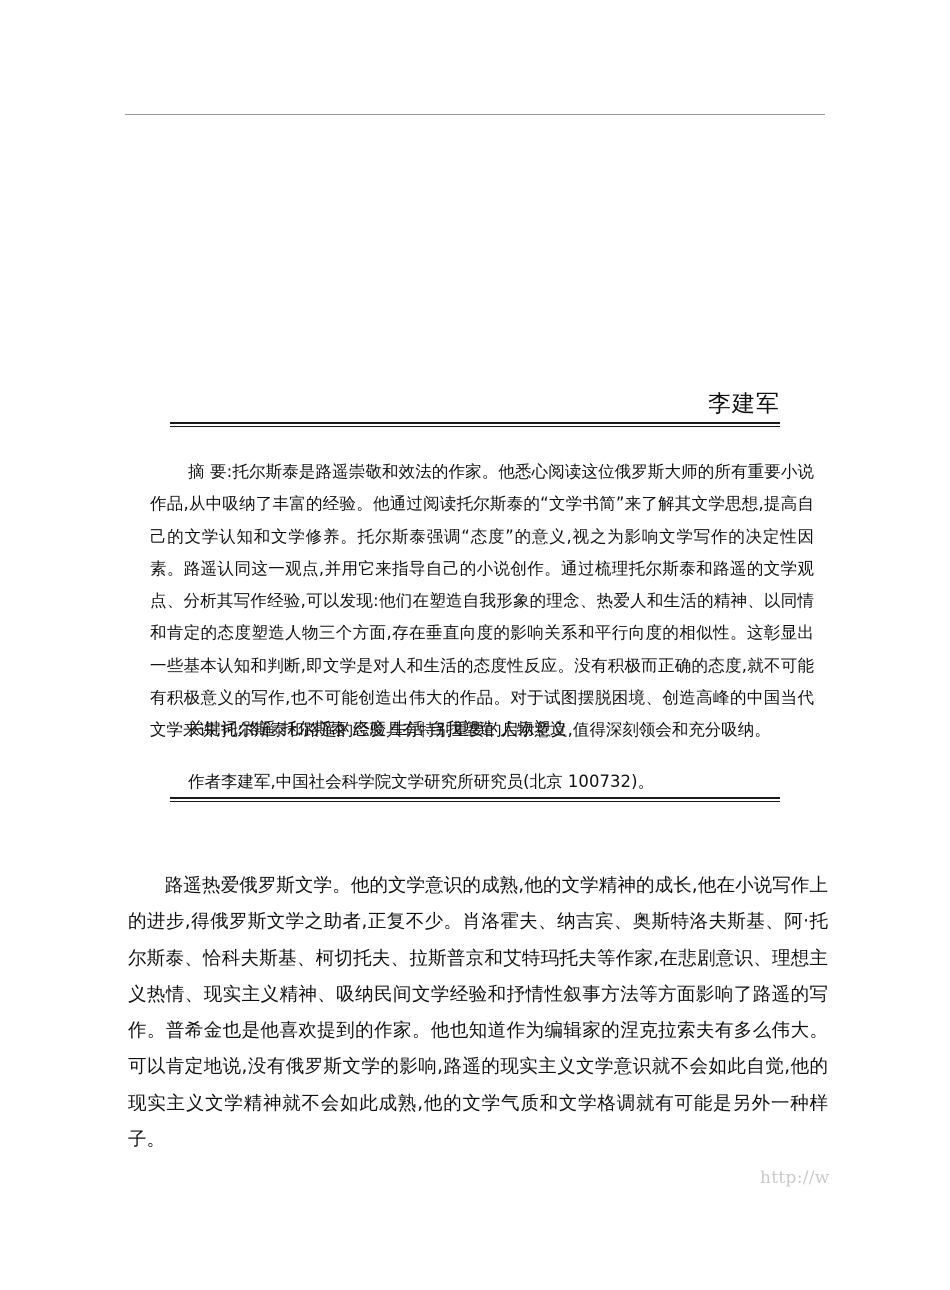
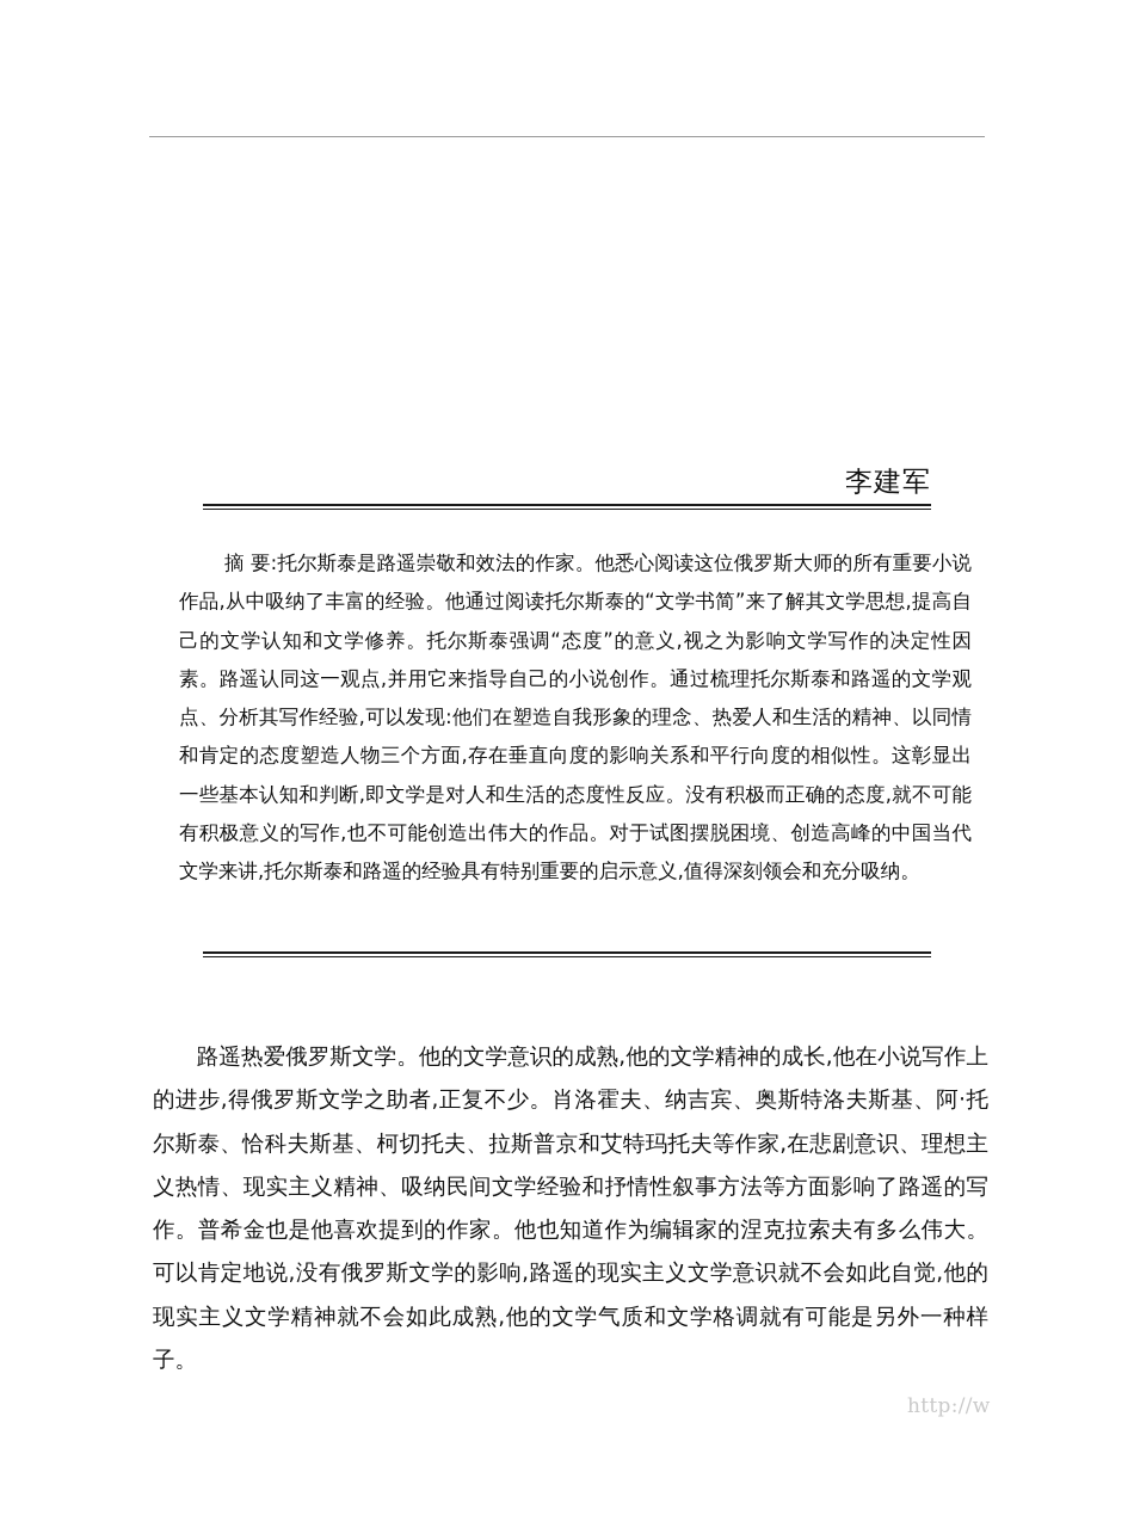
  李建军
  摘 要:托尔斯泰是路遥崇敬和效法的作家。他悉心阅读这位俄罗斯大师的所有重要小说作品,从中吸纳了丰富的经验。他通过阅读托尔斯泰的“文学书简”来了解其文学思想,提高自己的文学认知和文学修养。托尔斯泰强调“态度”的意义,视之为影响文学写作的决定性因素。路遥认同这一观点,并用它来指导自己的小说创作。通过梳理托尔斯泰和路遥的文学观点、分析其写作经验,可以发现:他们在塑造自我形象的理念、热爱人和生活的精神、以同情和肯定的态度塑造人物三个方面,存在垂直向度的影响关系和平行向度的相似性。这彰显出一些基本认知和判断,即文学是对人和生活的态度性反应。没有积极而正确的态度,就不可能有积极意义的写作,也不可能创造出伟大的作品。对于试图摆脱困境、创造高峰的中国当代文学来讲,托尔斯泰和路遥的经验具有特别重要的启示意义,值得深刻领会和充分吸纳。
- 关键词:路遥 托尔斯泰 态度 生活 自我塑造 人物塑造
- 作者李建军,中国社会科学院文学研究所研究员(北京 100732)。
  路遥热爱俄罗斯文学。他的文学意识的成熟,他的文学精神的成长,他在小说写作上的进步,得俄罗斯文学之助者,正复不少。肖洛霍夫、纳吉宾、奥斯特洛夫斯基、阿·托尔斯泰、恰科夫斯基、柯切托夫、拉斯普京和艾特玛托夫等作家,在悲剧意识、理想主义热情、现实主义精神、吸纳民间文学经验和抒情性叙事方法等方面影响了路遥的写作。普希金也是他喜欢提到的作家。他也知道作为编辑家的涅克拉索夫有多么伟大。可以肯定地说,没有俄罗斯文学的影响,路遥的现实主义文学意识就不会如此自觉,他的现实主义文学精神就不会如此成熟,他的文学气质和文学格调就有可能是另外一种样子。
  http://w
